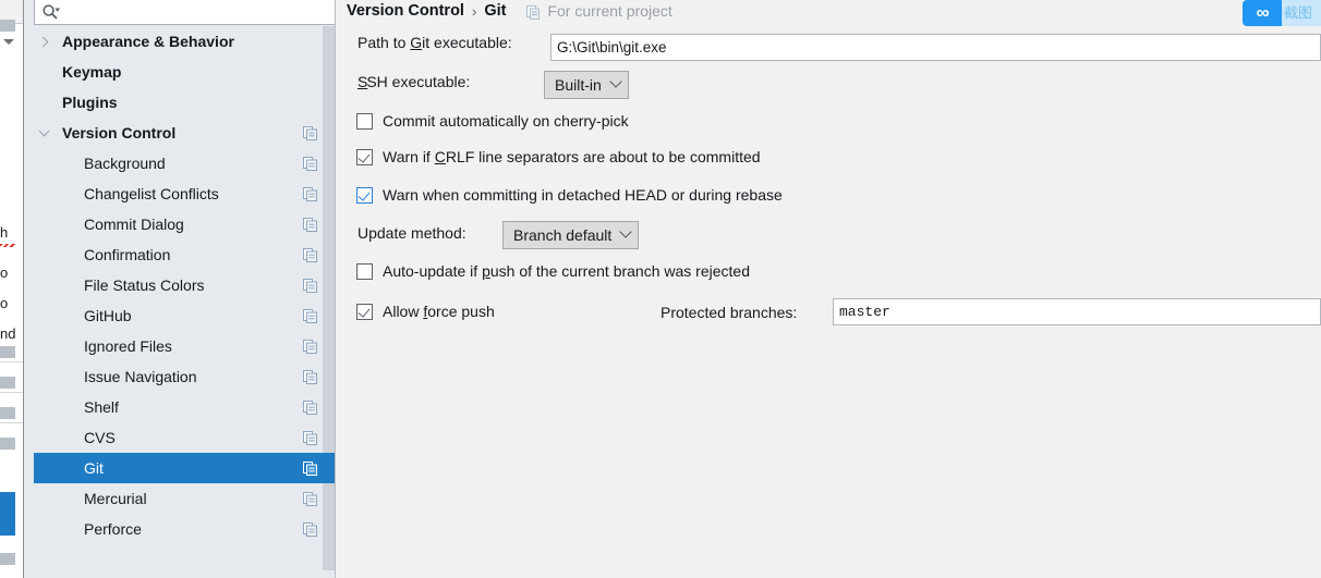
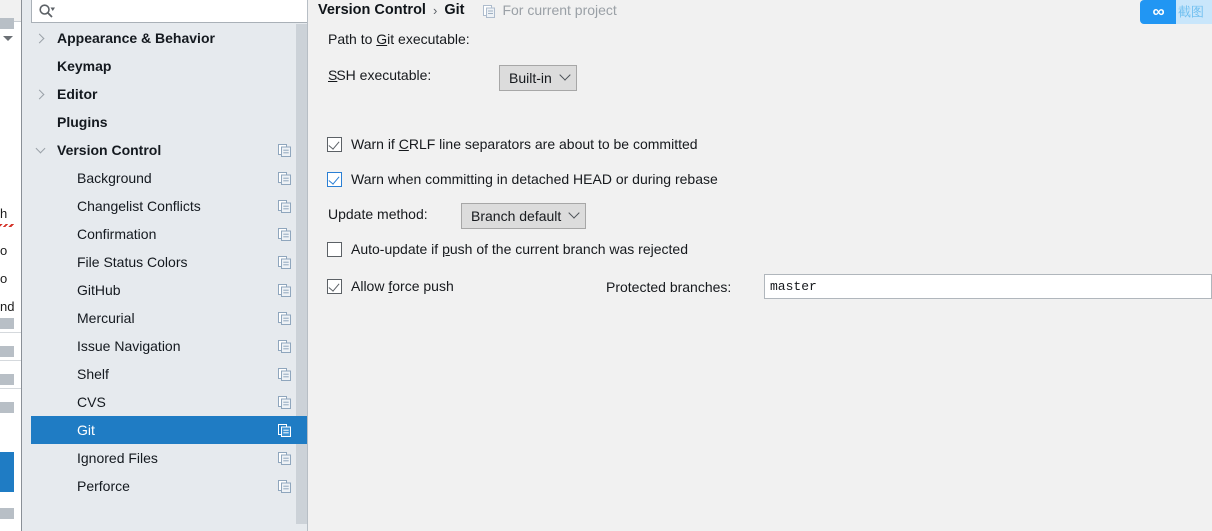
  h
  o
  o
  nd
  Appearance & Behavior
  Keymap
+ Editor
  Plugins
  Version Control
  Background
  Changelist Conflicts
- Commit Dialog
  Confirmation
  File Status Colors
  GitHub
- Ignored Files
+ Mercurial
  Issue Navigation
  Shelf
  CVS
  Git
- Mercurial
+ Ignored Files
  Perforce
  Version Control
  ›
  Git
  For current project
  Path to Git executable:
- G:\Git\bin\git.exe
  SSH executable:
  Built-in
- Commit automatically on cherry-pick
  Warn if CRLF line separators are about to be committed
  Warn when committing in detached HEAD or during rebase
  Update method:
  Branch default
  Auto-update if push of the current branch was rejected
  Allow force push
  Protected branches:
  master
  ∞
  截图
